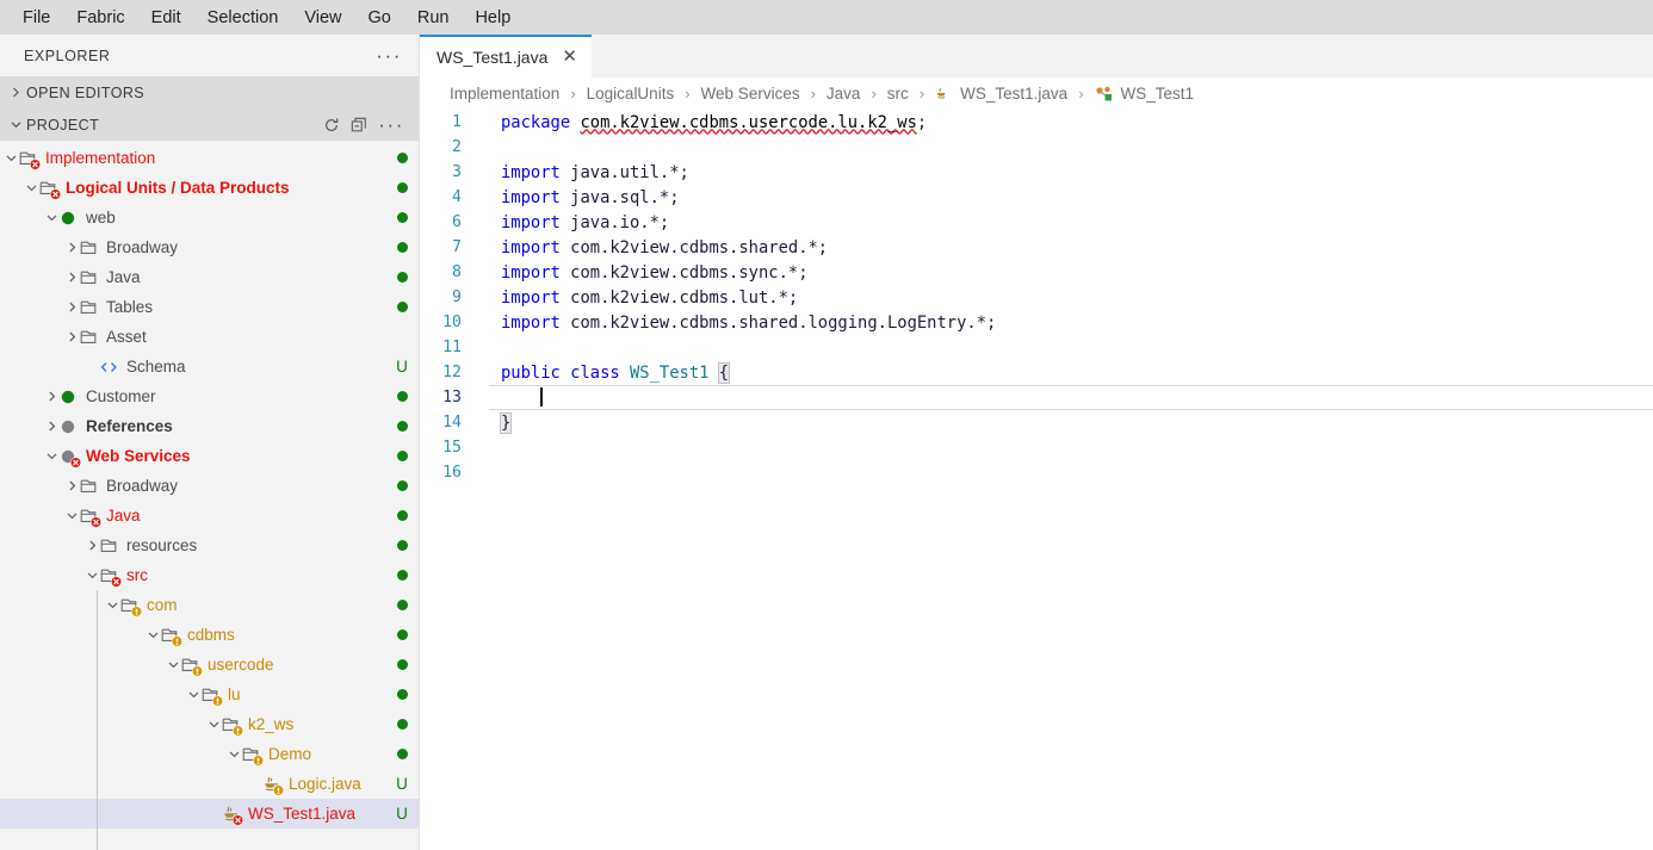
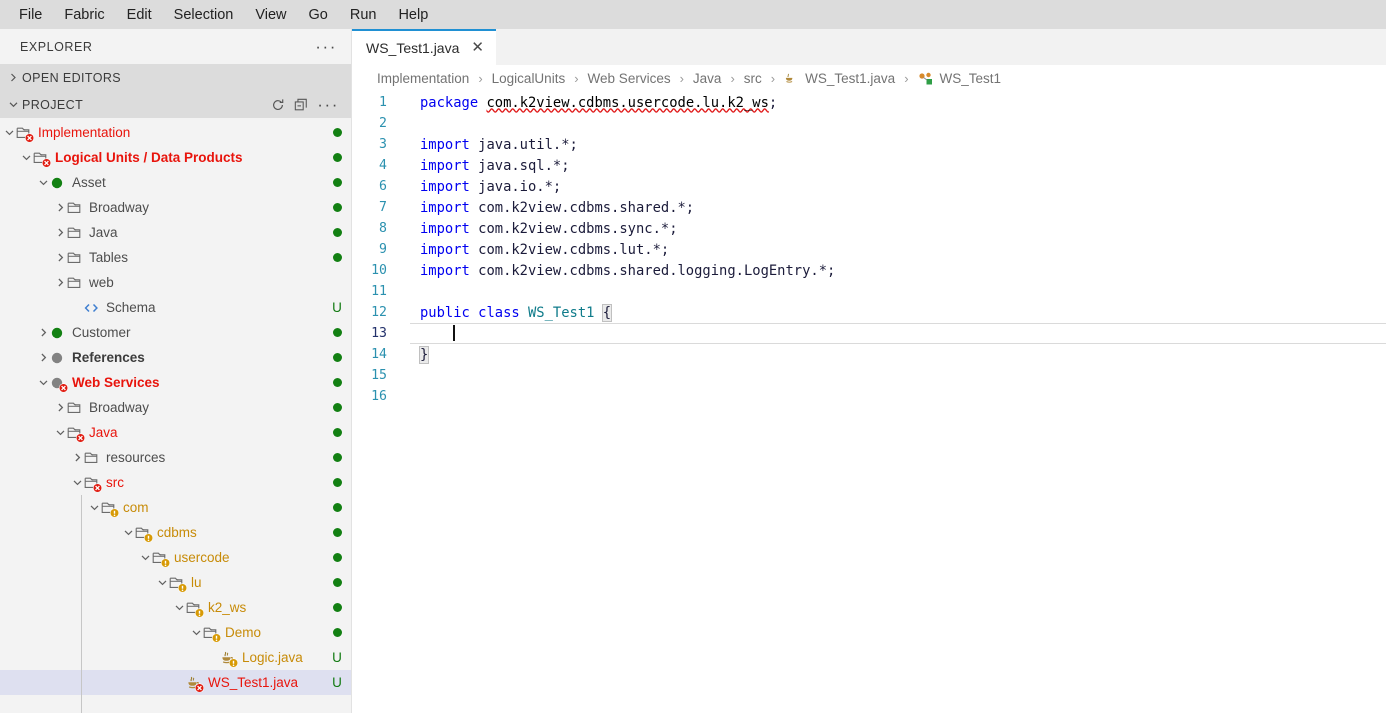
  File
  Fabric
  Edit
  Selection
  View
  Go
  Run
  Help
  EXPLORER
  ···
  OPEN EDITORS
  PROJECT
  ···
  Implementation
  Logical Units / Data Products
- web
+ Asset
  Broadway
  Java
  Tables
- Asset
+ web
  Schema
  U
  Customer
  References
  Web Services
  Broadway
  Java
  resources
  src
  com
  cdbms
  usercode
  lu
  k2_ws
  Demo
  Logic.java
  U
  WS_Test1.java
  U
  WS_Test1.java
  ✕
  Implementation
  ›
  LogicalUnits
  ›
  Web Services
  ›
  Java
  ›
  src
  ›
  WS_Test1.java
  ›
  WS_Test1
  1
  package com.k2view.cdbms.usercode.lu.k2_ws;
  2
  3
  import java.util.*;
  4
  import java.sql.*;
  6
  import java.io.*;
  7
  import com.k2view.cdbms.shared.*;
  8
  import com.k2view.cdbms.sync.*;
  9
  import com.k2view.cdbms.lut.*;
  10
  import com.k2view.cdbms.shared.logging.LogEntry.*;
  11
  12
  public class WS_Test1 {
  13
  14
  }
  15
  16
